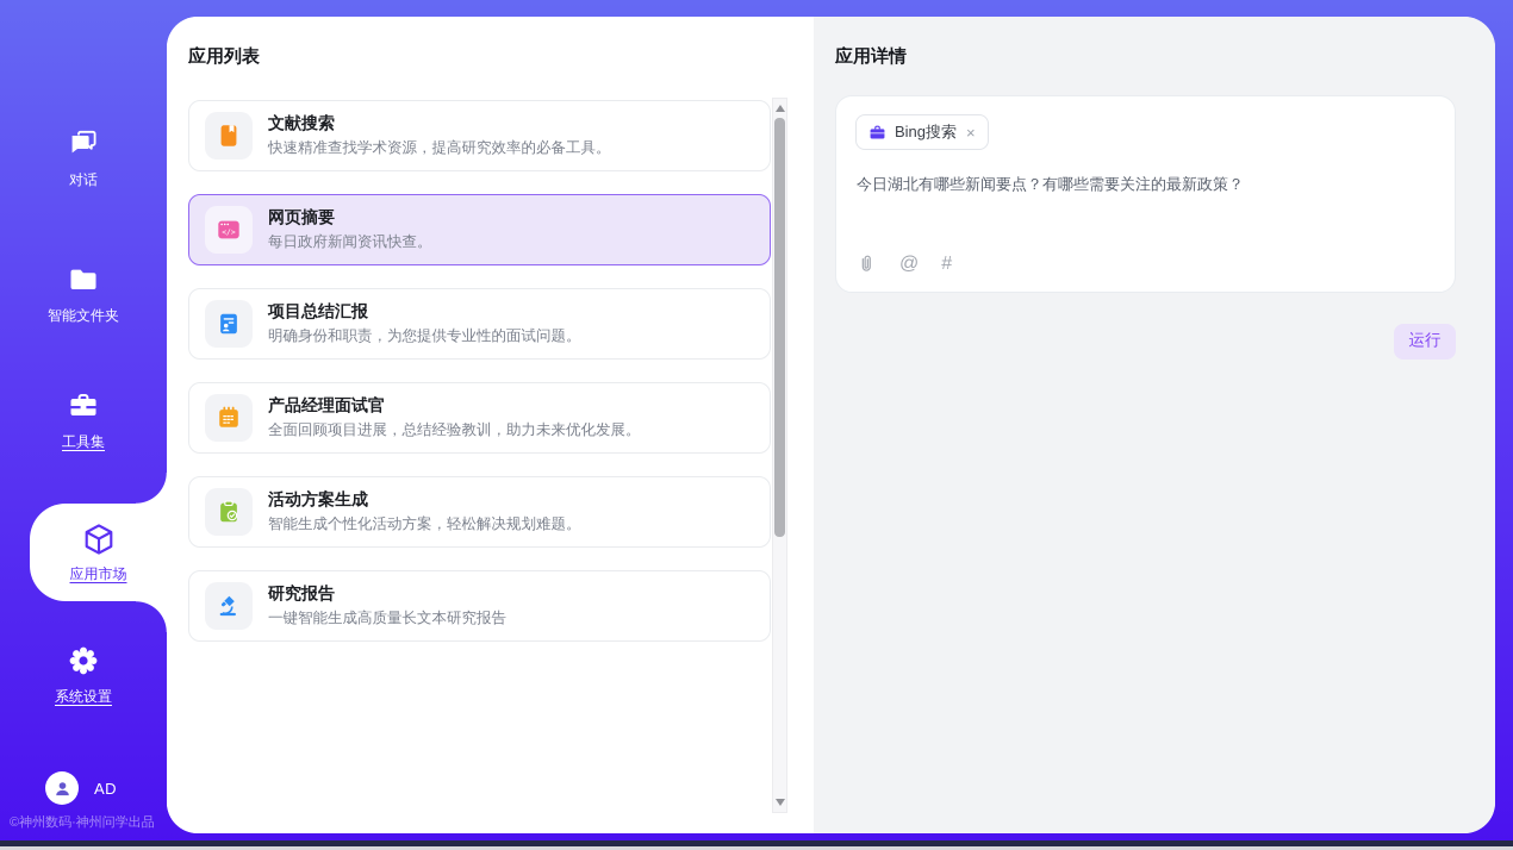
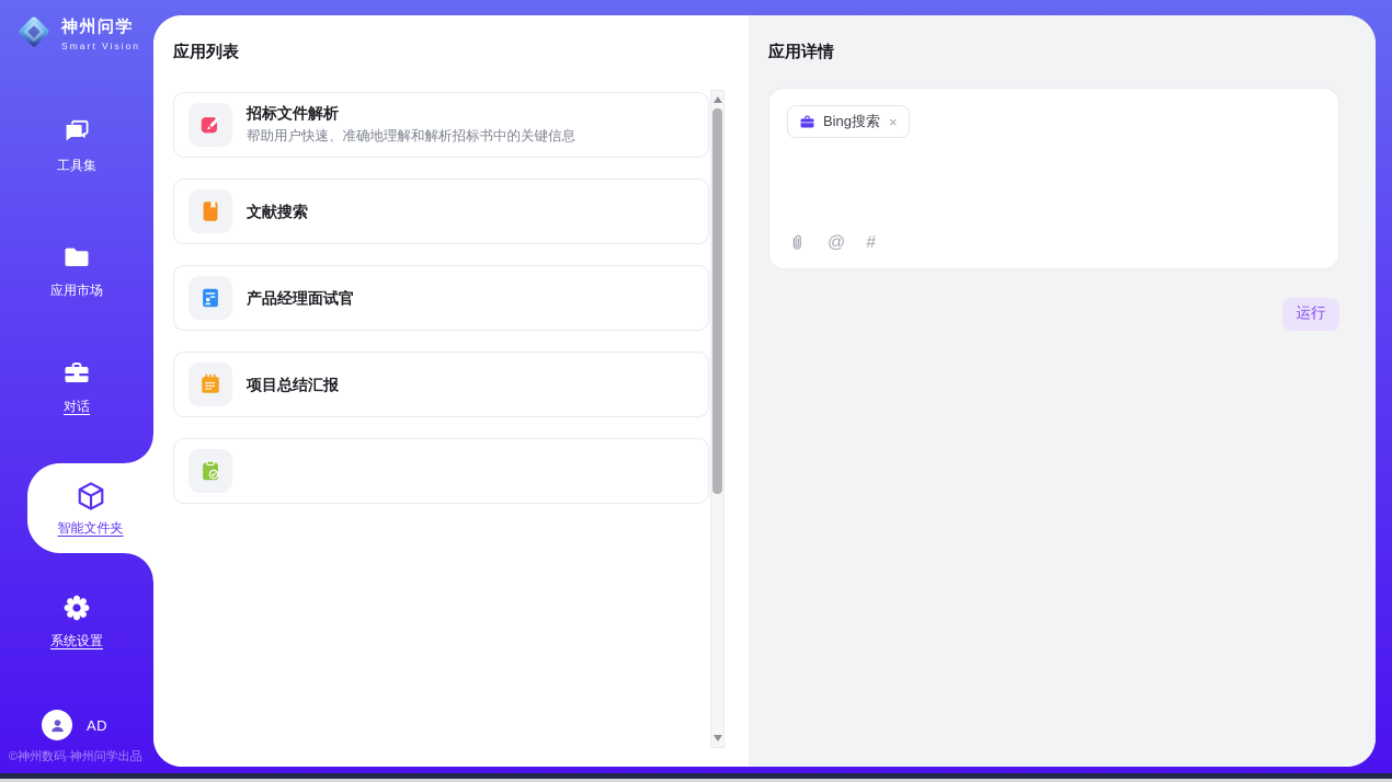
+ 神州问学
+ Smart Vision
- 对话
+ 工具集
- 智能文件夹
+ 应用市场
- 工具集
+ 对话
- 应用市场
+ 智能文件夹
  系统设置
  AD
  ©神州数码·神州问学出品
  应用列表
+ 招标文件解析
+ 帮助用户快速、准确地理解和解析招标书中的关键信息
  文献搜索
- 快速精准查找学术资源，提高研究效率的必备工具。
- </>
- 网页摘要
- 每日政府新闻资讯快查。
- 项目总结汇报
+ 产品经理面试官
- 明确身份和职责，为您提供专业性的面试问题。
- 产品经理面试官
+ 项目总结汇报
- 全面回顾项目进展，总结经验教训，助力未来优化发展。
- 活动方案生成
- 智能生成个性化活动方案，轻松解决规划难题。
- 研究报告
- 一键智能生成高质量长文本研究报告
  应用详情
  Bing搜索
  ×
- 今日湖北有哪些新闻要点？有哪些需要关注的最新政策？
  @
  #
  运行
